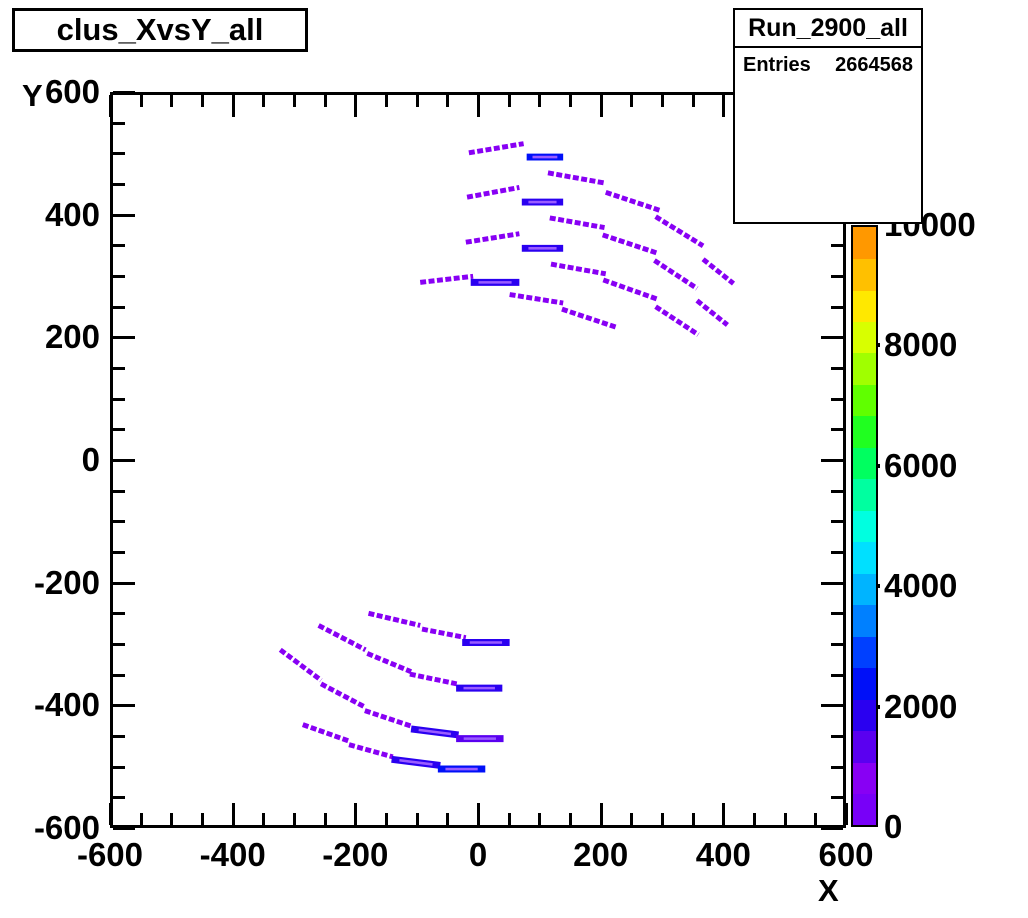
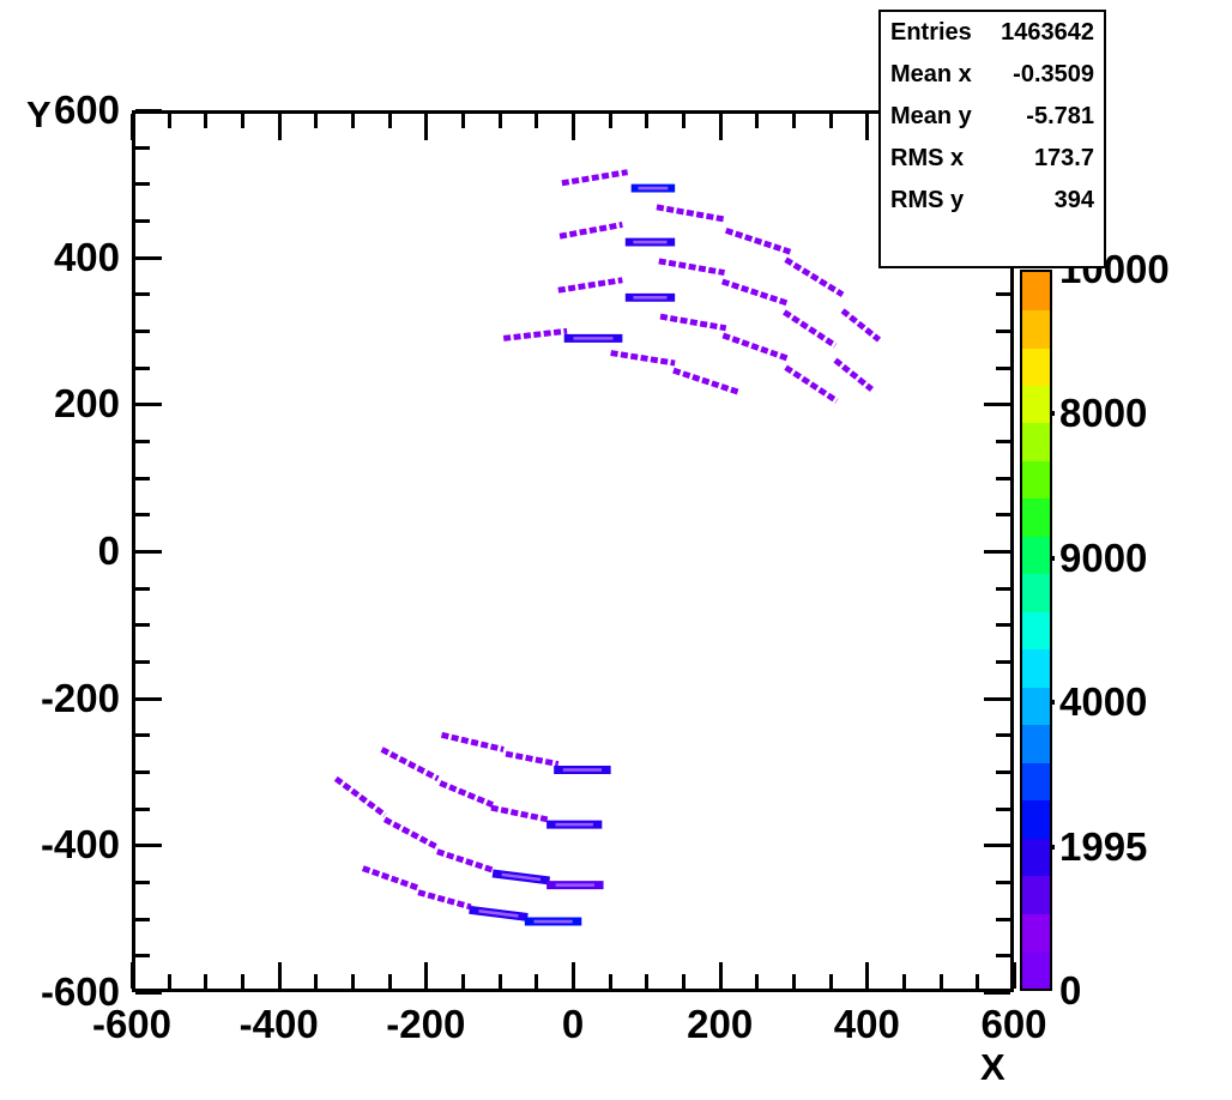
- clus_XvsY_all
  -600
  -400
  -200
  0
  200
  400
  600
  -600
  -400
  -200
  0
  200
  400
  600
  X
  Y
- Run_2900_all
  Entries
- 2664568
+ 1463642
+ Mean x
+ -0.3509
+ Mean y
+ -5.781
+ RMS x
+ 173.7
+ RMS y
+ 394
  0
- 2000
+ 1995
  4000
- 6000
+ 9000
  8000
  10000
